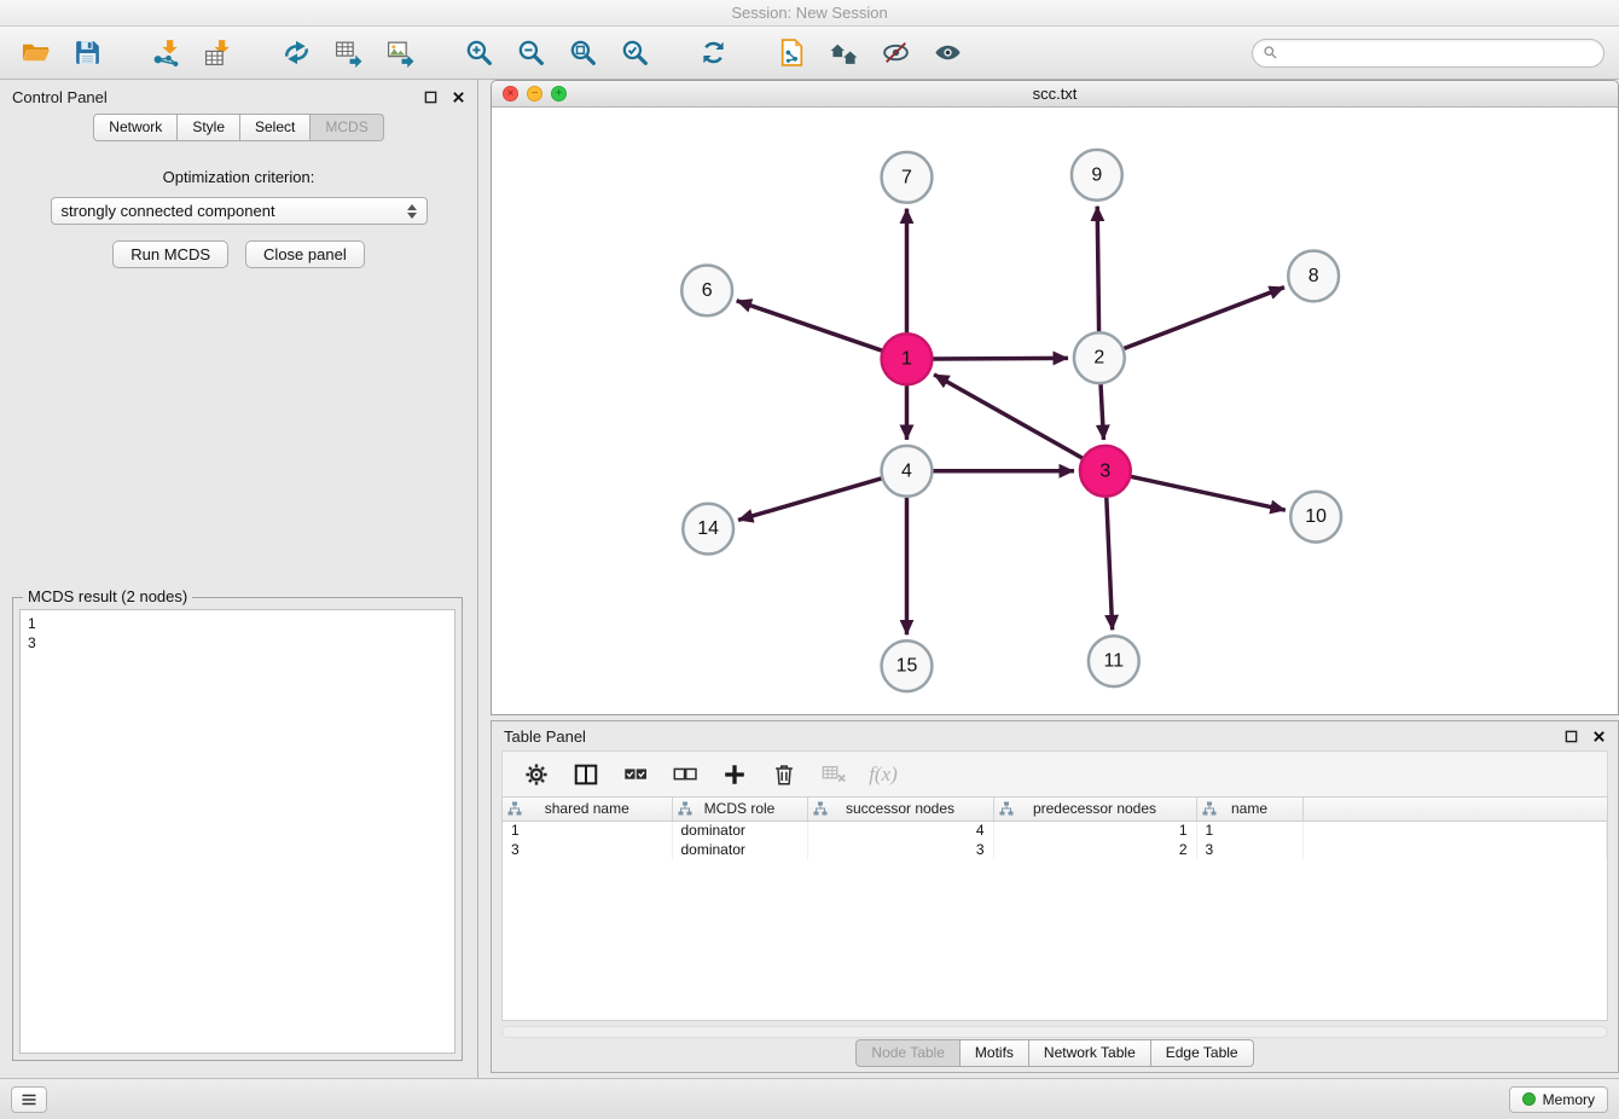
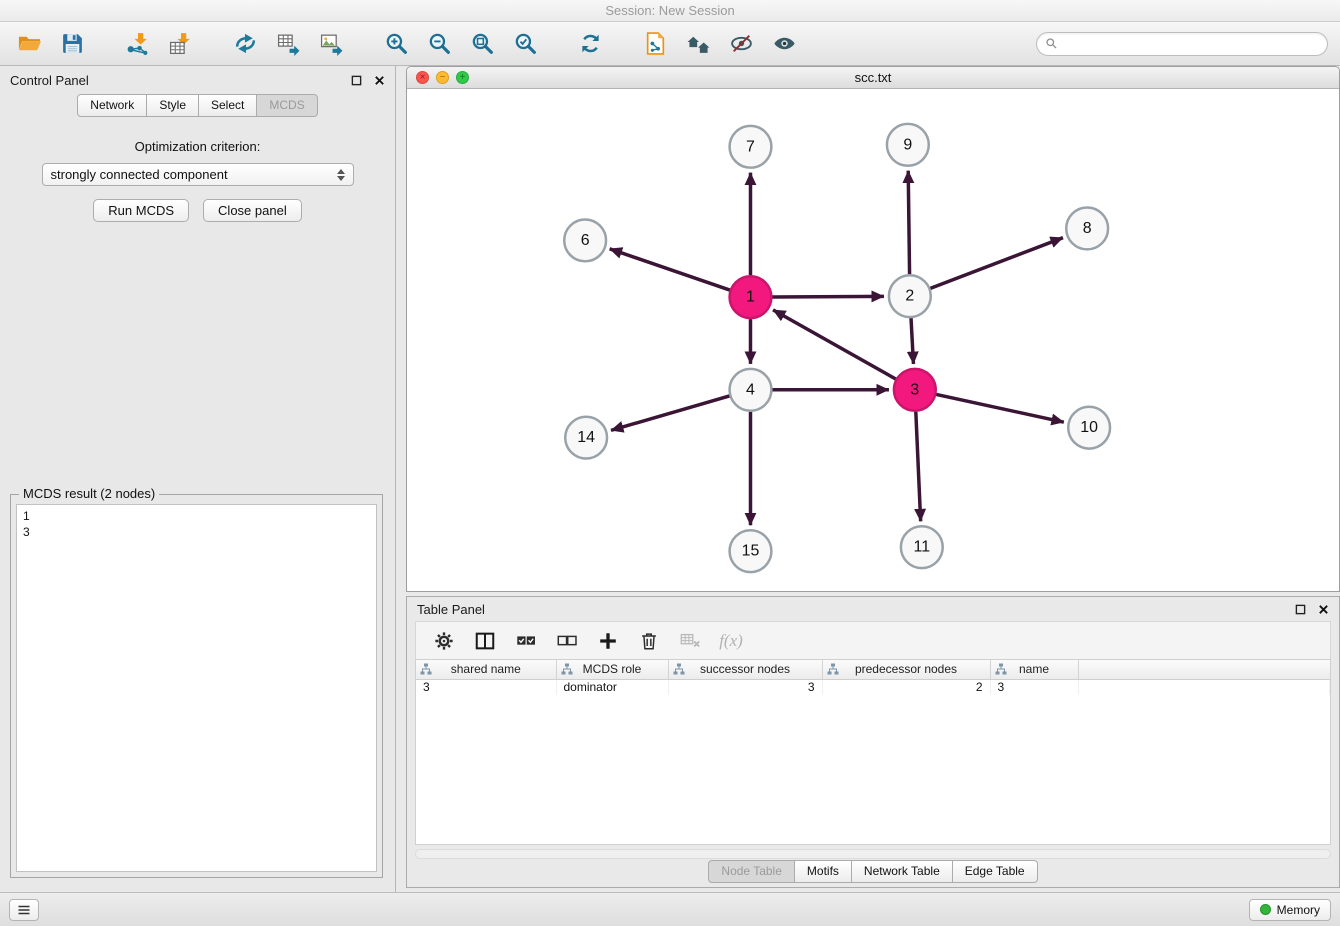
  Session: New Session
  Control Panel
  Network
  Style
  Select
  MCDS
  Optimization criterion:
  strongly connected component
  Run MCDS
  Close panel
  MCDS result (2 nodes)
  1
  3
  ×
  −
  +
  scc.txt
  7
  9
  6
  8
  1
  2
  4
  3
  14
  10
  15
  11
  Table Panel
  f(x)
  shared name	MCDS role	successor nodes	predecessor nodes	name
- 1	dominator	4	1	1
  3	dominator	3	2	3
  Node Table
  Motifs
  Network Table
  Edge Table
  Memory
